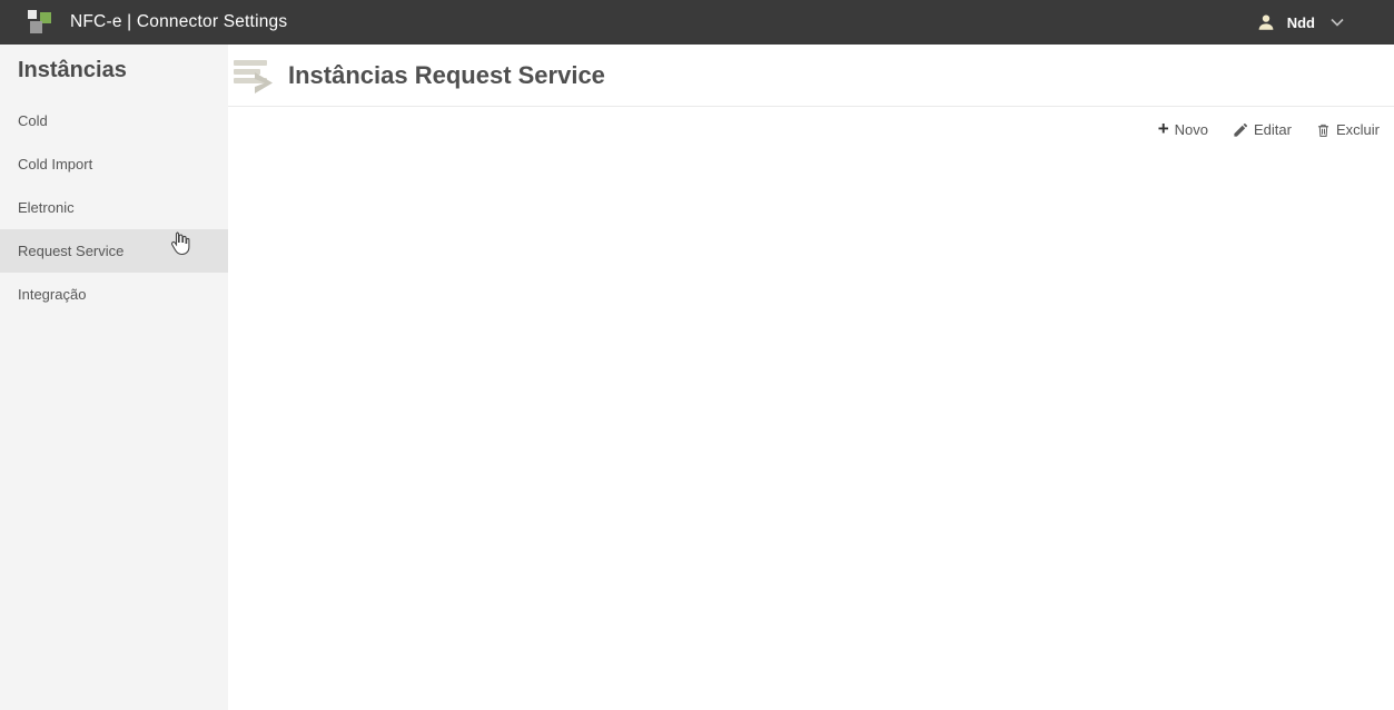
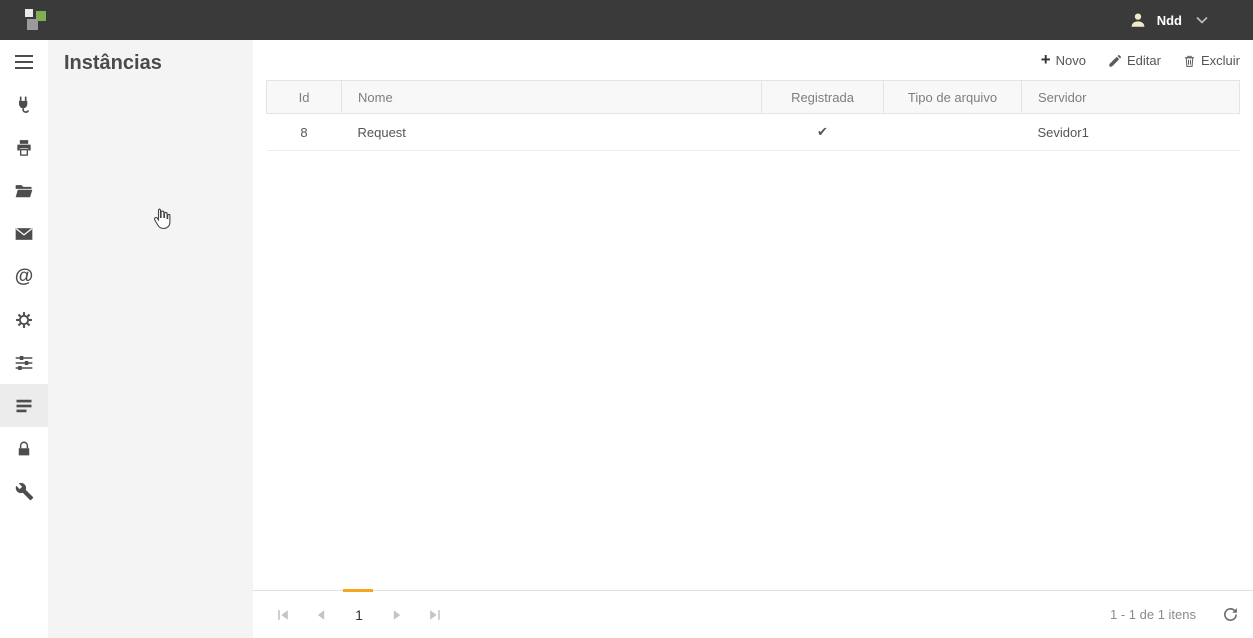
- NFC-e | Connector Settings
  Ndd
+ @
  Instâncias
- Cold
- Cold Import
- Eletronic
- Request Service
- Integração
- Instâncias Request Service
  +
  Novo
  Editar
  Excluir
+ Id	Nome	Registrada	Tipo de arquivo	Servidor
+ 8	Request	✔		Sevidor1
+ 1
+ 1 - 1 de 1 itens
